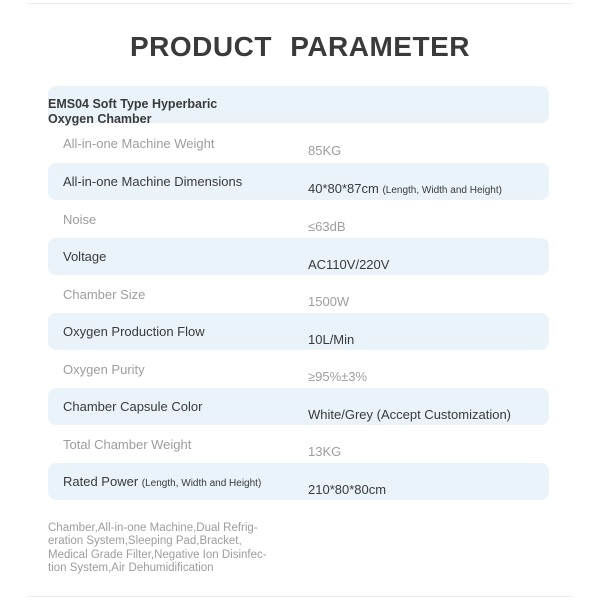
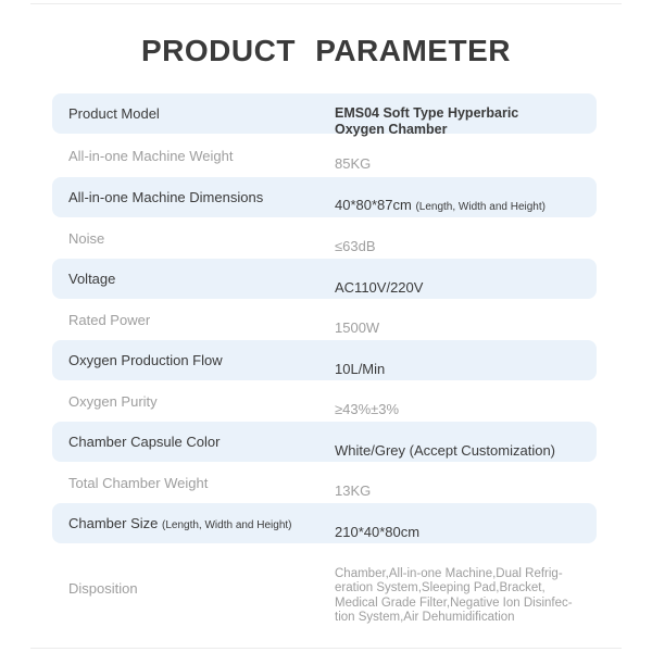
  PRODUCT PARAMETER
+ Product Model
  EMS04 Soft Type Hyperbaric
  Oxygen Chamber
  All-in-one Machine Weight
  85KG
  All-in-one Machine Dimensions
  40*80*87cm (Length, Width and Height)
  Noise
  ≤63dB
  Voltage
  AC110V/220V
- Chamber Size
+ Rated Power
  1500W
  Oxygen Production Flow
  10L/Min
  Oxygen Purity
- ≥95%±3%
+ ≥43%±3%
  Chamber Capsule Color
  White/Grey (Accept Customization)
  Total Chamber Weight
  13KG
- Rated Power (Length, Width and Height)
+ Chamber Size (Length, Width and Height)
- 210*80*80cm
+ 210*40*80cm
+ Disposition
  Chamber,All-in-one Machine,Dual Refrig-
  eration System,Sleeping Pad,Bracket,
  Medical Grade Filter,Negative Ion Disinfec-
  tion System,Air Dehumidification
